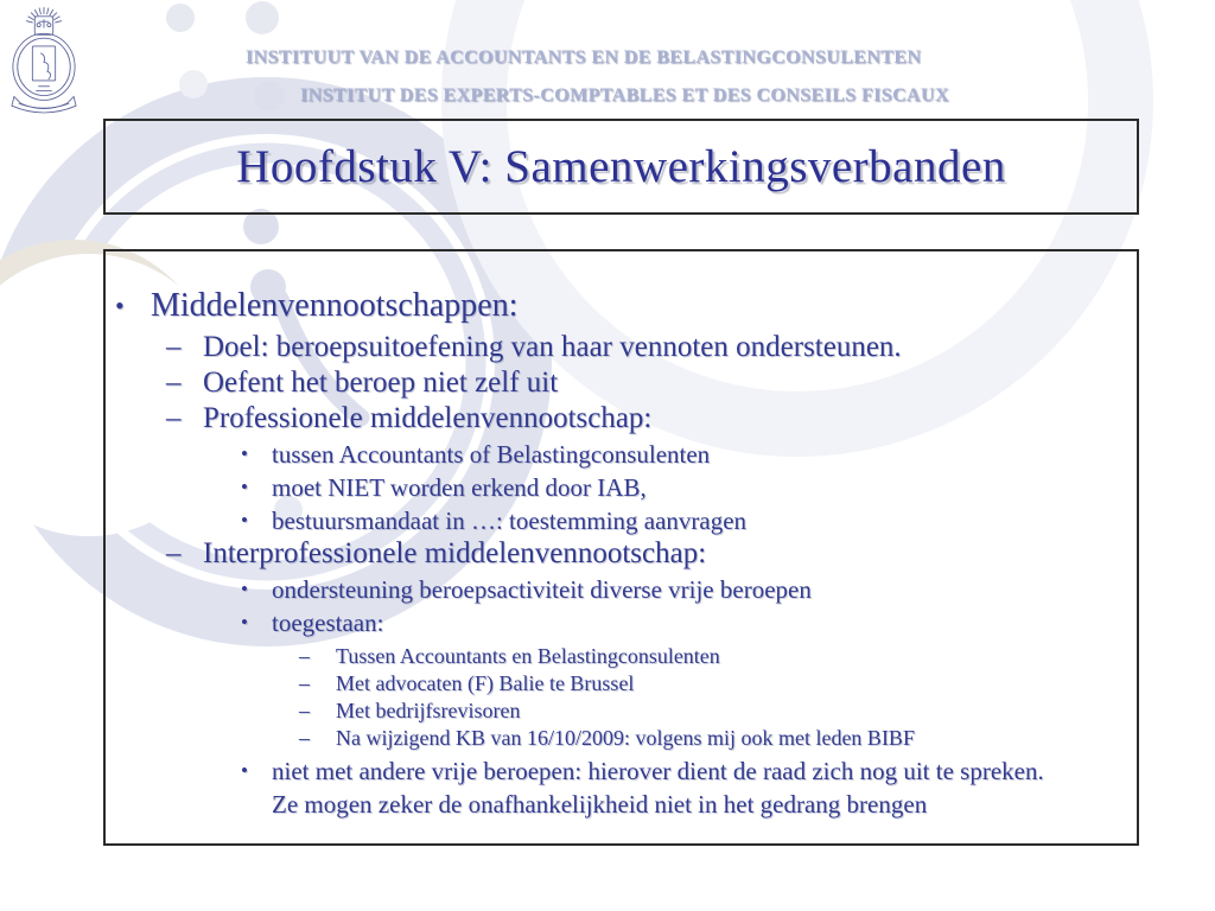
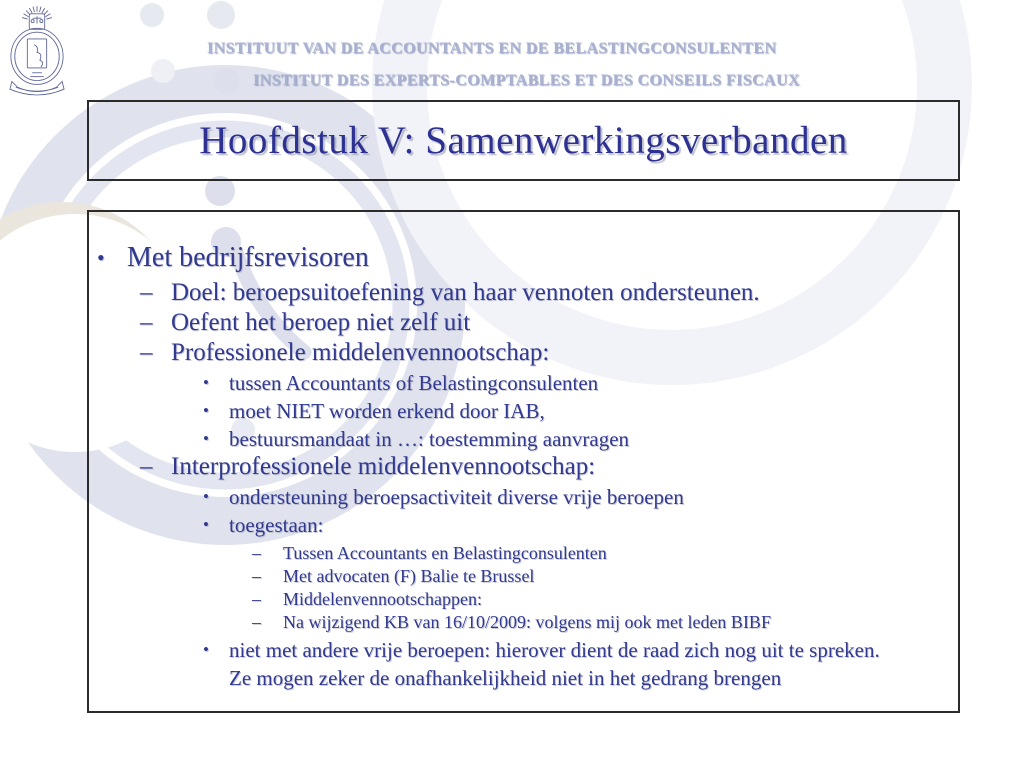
  INSTITUUT VAN DE ACCOUNTANTS EN DE BELASTINGCONSULENTEN
  INSTITUT DES EXPERTS-COMPTABLES ET DES CONSEILS FISCAUX
  Hoofdstuk V: Samenwerkingsverbanden
  •
- Middelenvennootschappen:
+ Met bedrijfsrevisoren
  –
  Doel: beroepsuitoefening van haar vennoten ondersteunen.
  –
  Oefent het beroep niet zelf uit
  –
  Professionele middelenvennootschap:
  •
  tussen Accountants of Belastingconsulenten
  •
  moet NIET worden erkend door IAB,
  •
  bestuursmandaat in …: toestemming aanvragen
  –
  Interprofessionele middelenvennootschap:
  •
  ondersteuning beroepsactiviteit diverse vrije beroepen
  •
  toegestaan:
  –
  Tussen Accountants en Belastingconsulenten
  –
  Met advocaten (F) Balie te Brussel
  –
- Met bedrijfsrevisoren
+ Middelenvennootschappen:
  –
  Na wijzigend KB van 16/10/2009: volgens mij ook met leden BIBF
  •
  niet met andere vrije beroepen: hierover dient de raad zich nog uit te spreken. Ze mogen zeker de onafhankelijkheid niet in het gedrang brengen
